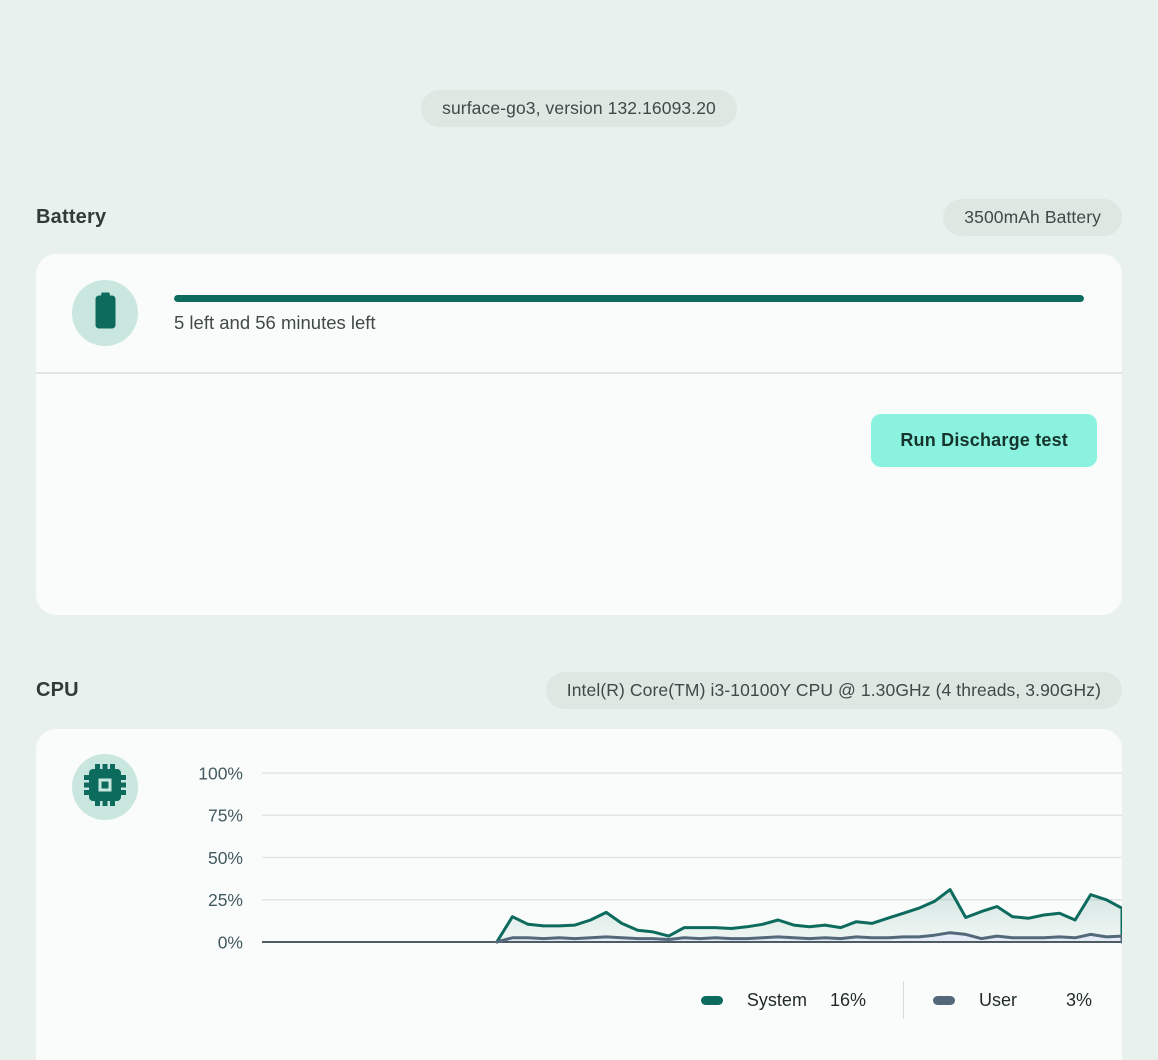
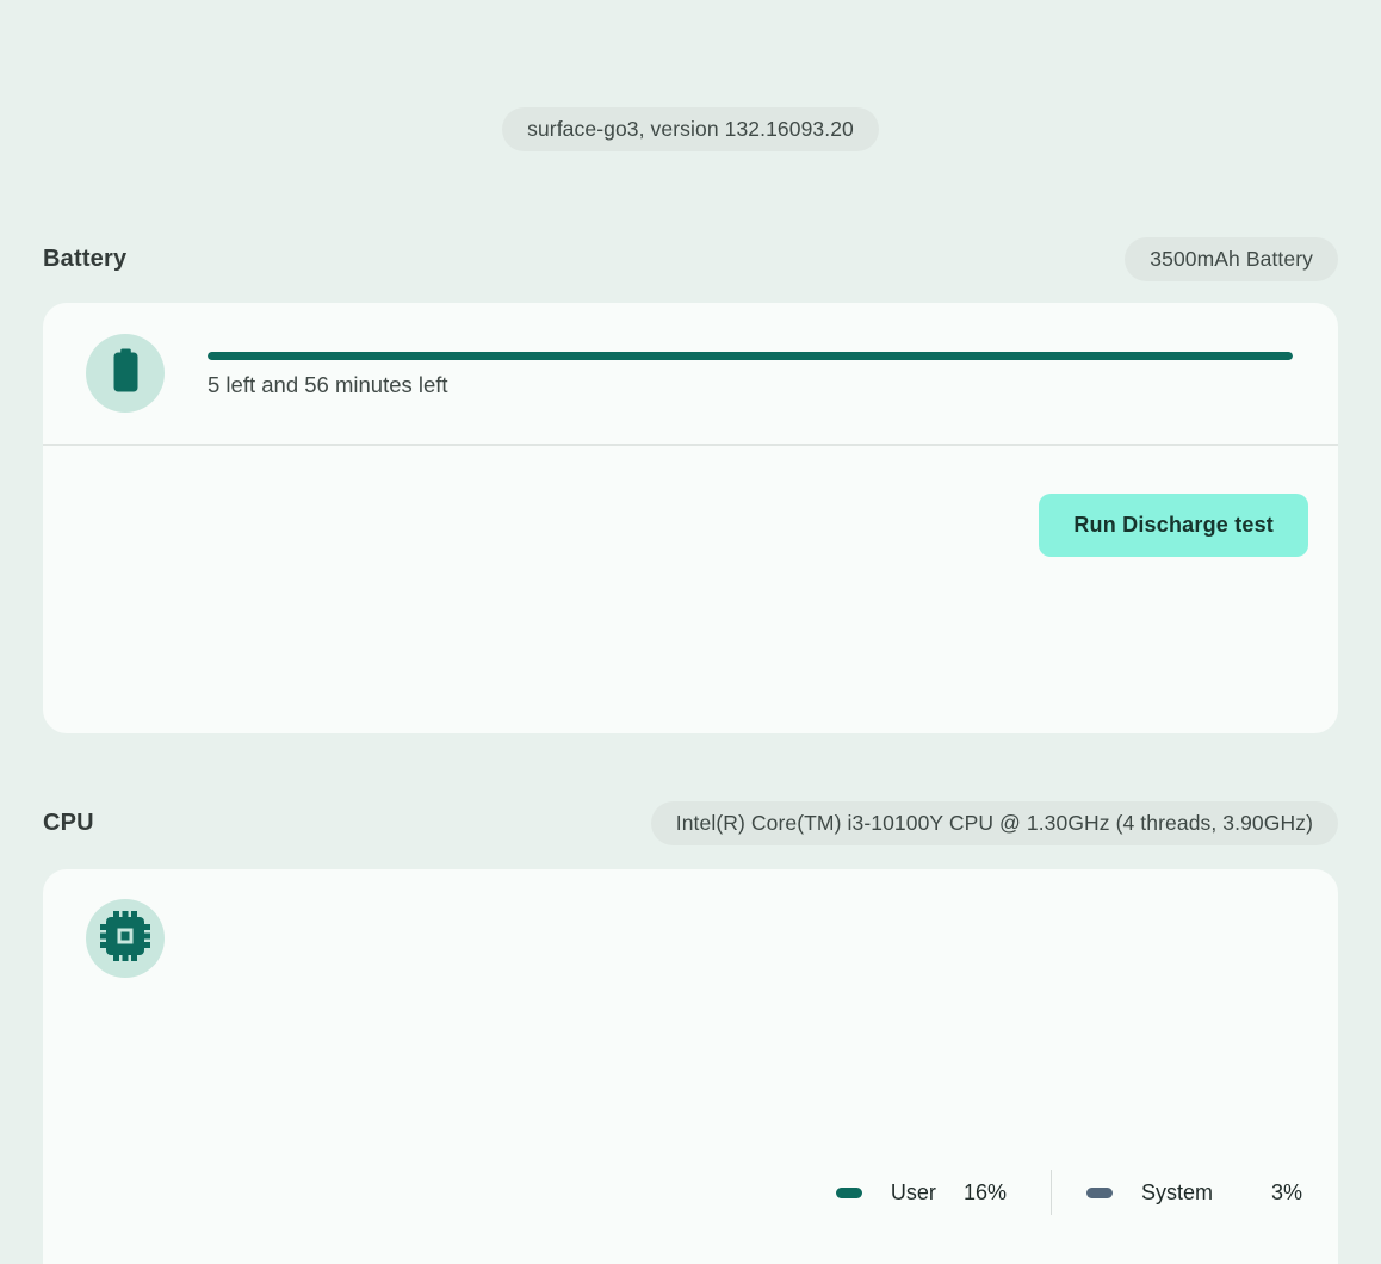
  surface-go3, version 132.16093.20
  Battery
  3500mAh Battery
  5 left and 56 minutes left
  Run Discharge test
  CPU
  Intel(R) Core(TM) i3-10100Y CPU @ 1.30GHz (4 threads, 3.90GHz)
- 100%
- 75%
- 50%
- 25%
- 0%
- System
+ User
  16%
- User
+ System
  3%
